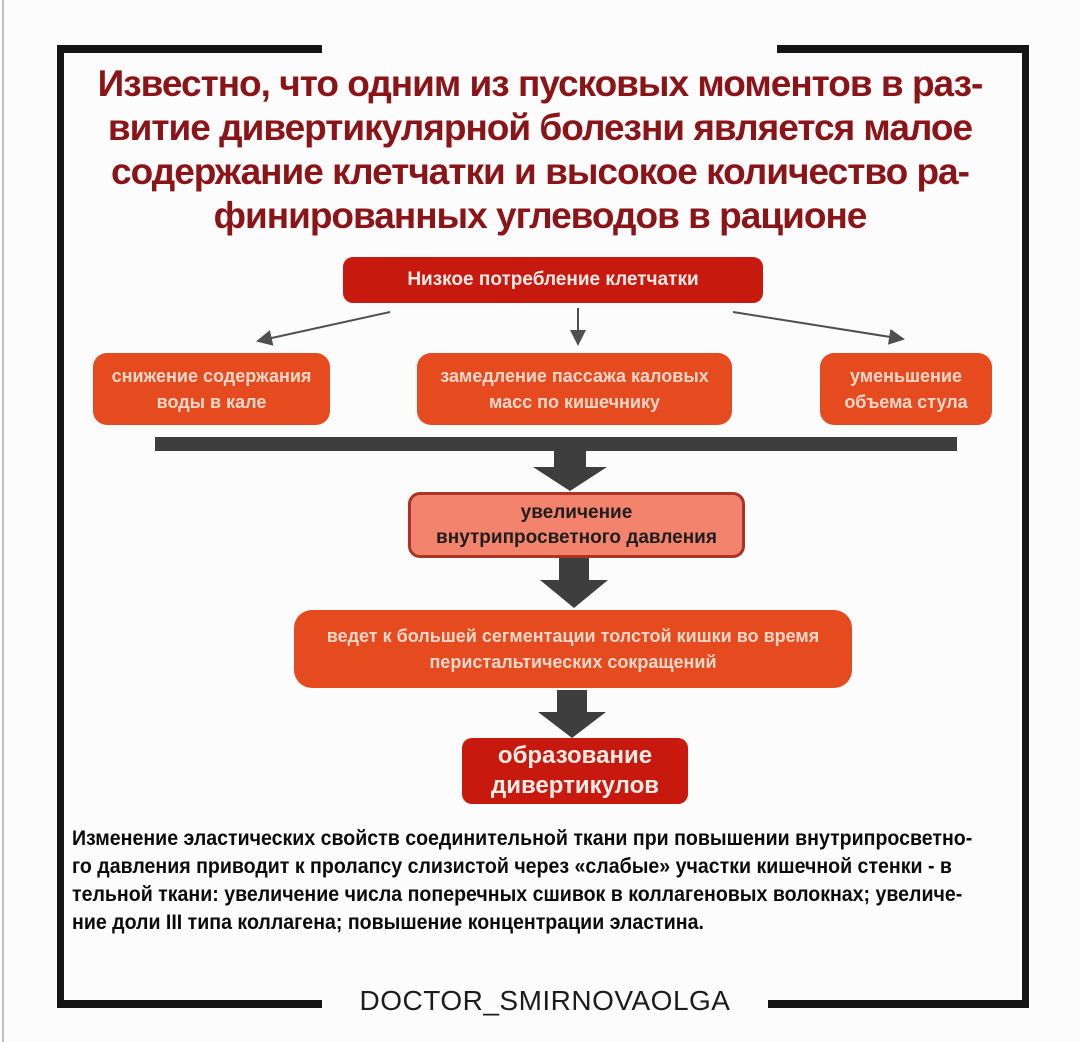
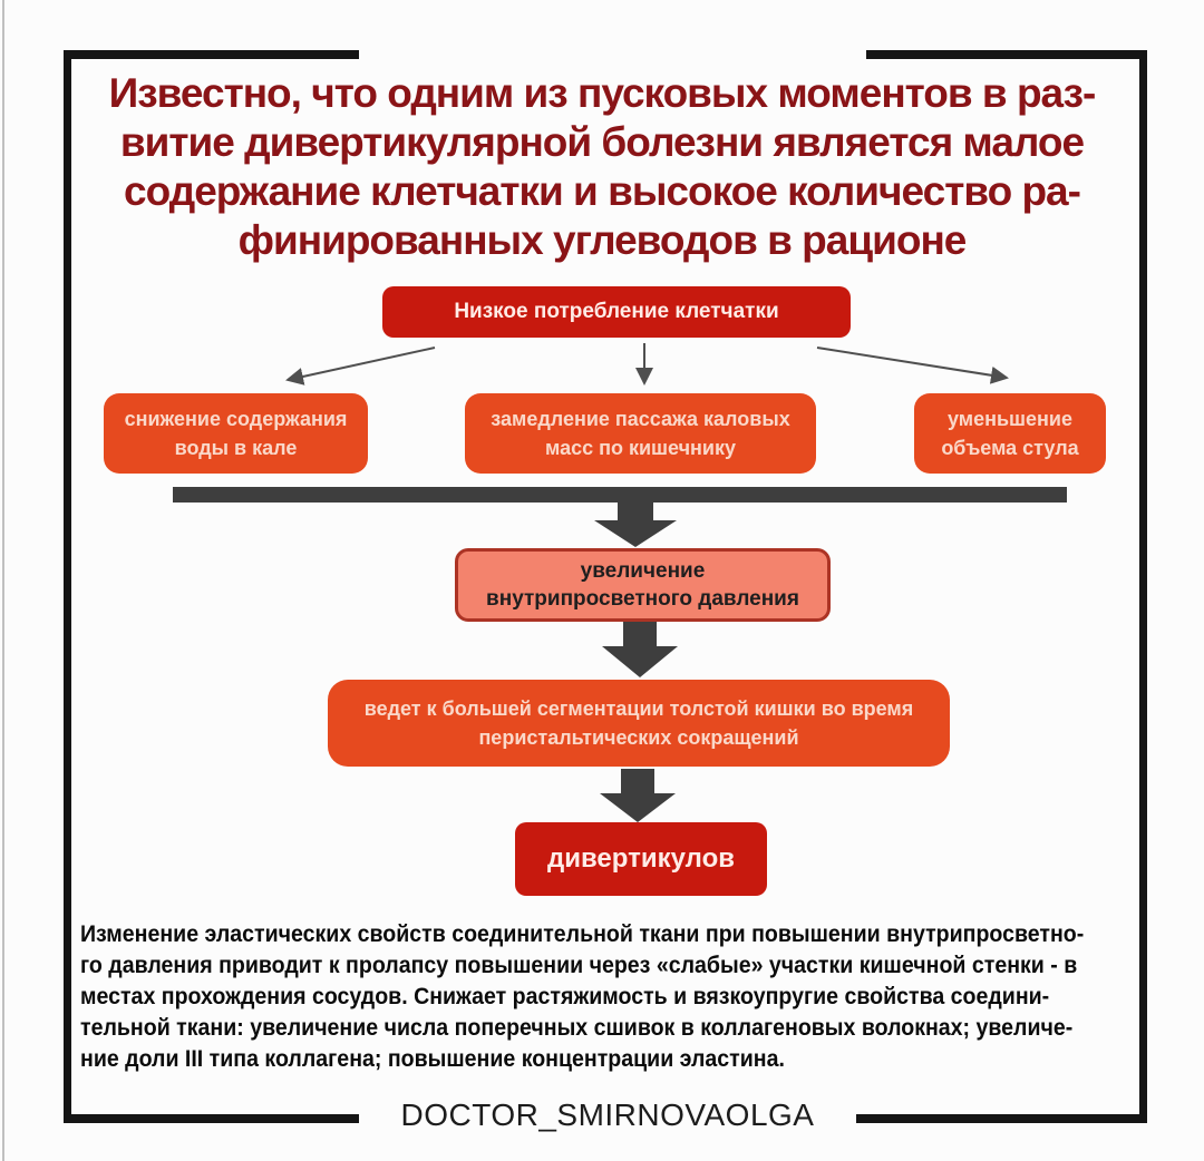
  Известно, что одним из пусковых моментов в раз-
  витие дивертикулярной болезни является малое
  содержание клетчатки и высокое количество ра-
  финированных углеводов в рационе
  Низкое потребление клетчатки
  снижение содержания
  воды в кале
  замедление пассажа каловых
  масс по кишечнику
  уменьшение
  объема стула
  увеличение
  внутрипросветного давления
  ведет к большей сегментации толстой кишки во время
  перистальтических сокращений
- образование
  дивертикулов
  Изменение эластических свойств соединительной ткани при повышении внутрипросветно-
- го давления приводит к пролапсу слизистой через «слабые» участки кишечной стенки - в
+ го давления приводит к пролапсу повышении через «слабые» участки кишечной стенки - в
+ местах прохождения сосудов. Снижает растяжимость и вязкоупругие свойства соедини-
  тельной ткани: увеличение числа поперечных сшивок в коллагеновых волокнах; увеличе-
  ние доли III типа коллагена; повышение концентрации эластина.
  DOCTOR_SMIRNOVAOLGA
